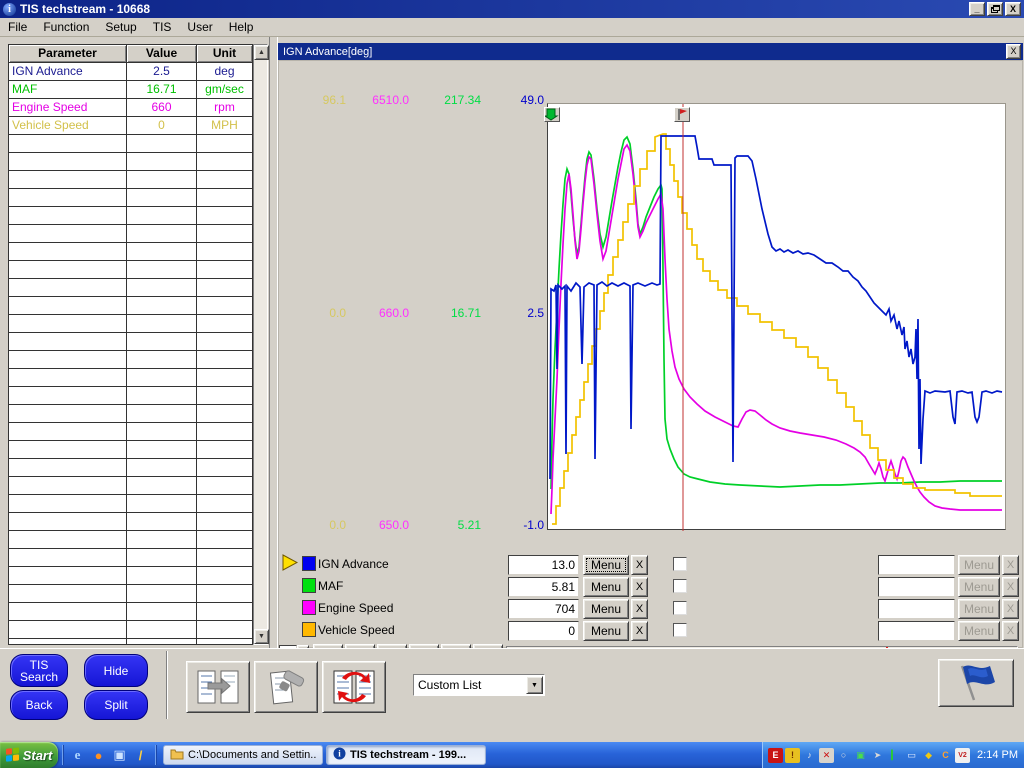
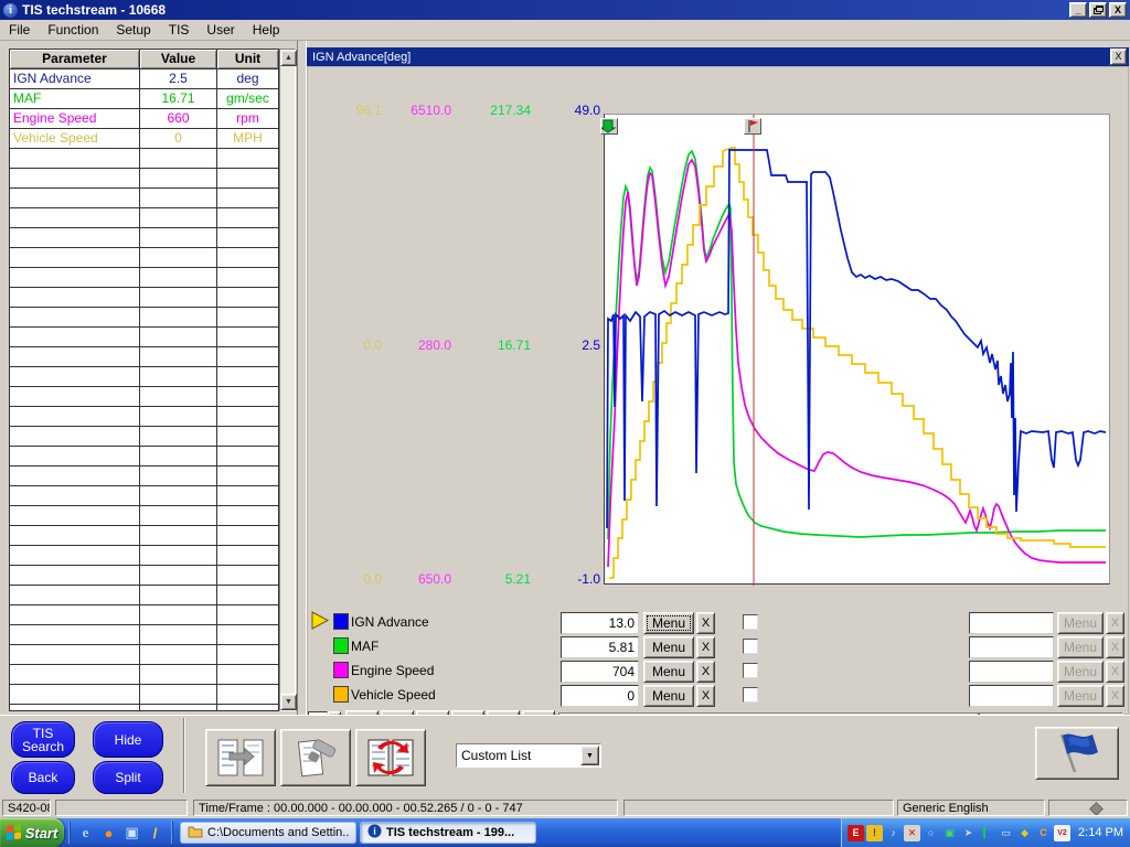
  i
  TIS techstream - 10668
  _
  X
  File
  Function
  Setup
  TIS
  User
  Help
  Parameter
  Value
  Unit
  IGN Advance
  2.5
  deg
  MAF
  16.71
  gm/sec
  Engine Speed
  660
  rpm
  Vehicle Speed
  0
  MPH
  IGN Advance[deg]
  X
  96.1
  0.0
  0.0
  6510.0
- 660.0
+ 280.0
  650.0
  217.34
  16.71
  5.21
  49.0
  2.5
  -1.0
  IGN Advance
  13.0
  Menu
  X
  Menu
  X
  MAF
  5.81
  Menu
  X
  Menu
  X
  Engine Speed
  704
  Menu
  X
  Menu
  X
  Vehicle Speed
  0
  Menu
  X
  Menu
  X
  TIS Search
  Hide
  Back
  Split
  Custom List
+ S420-08
+ Time/Frame : 00.00.000 - 00.00.000 - 00.52.265 / 0 - 0 - 747
+ Generic English
  Start
  e
  ●
  ▣
  /
  C:\Documents and Settin..
  i
  TIS techstream - 199...
  E
  !
  ♪
  ✕
  ○
  ▣
  ➤
  ▎
  ▭
  ◆
  C
  2:14 PM
